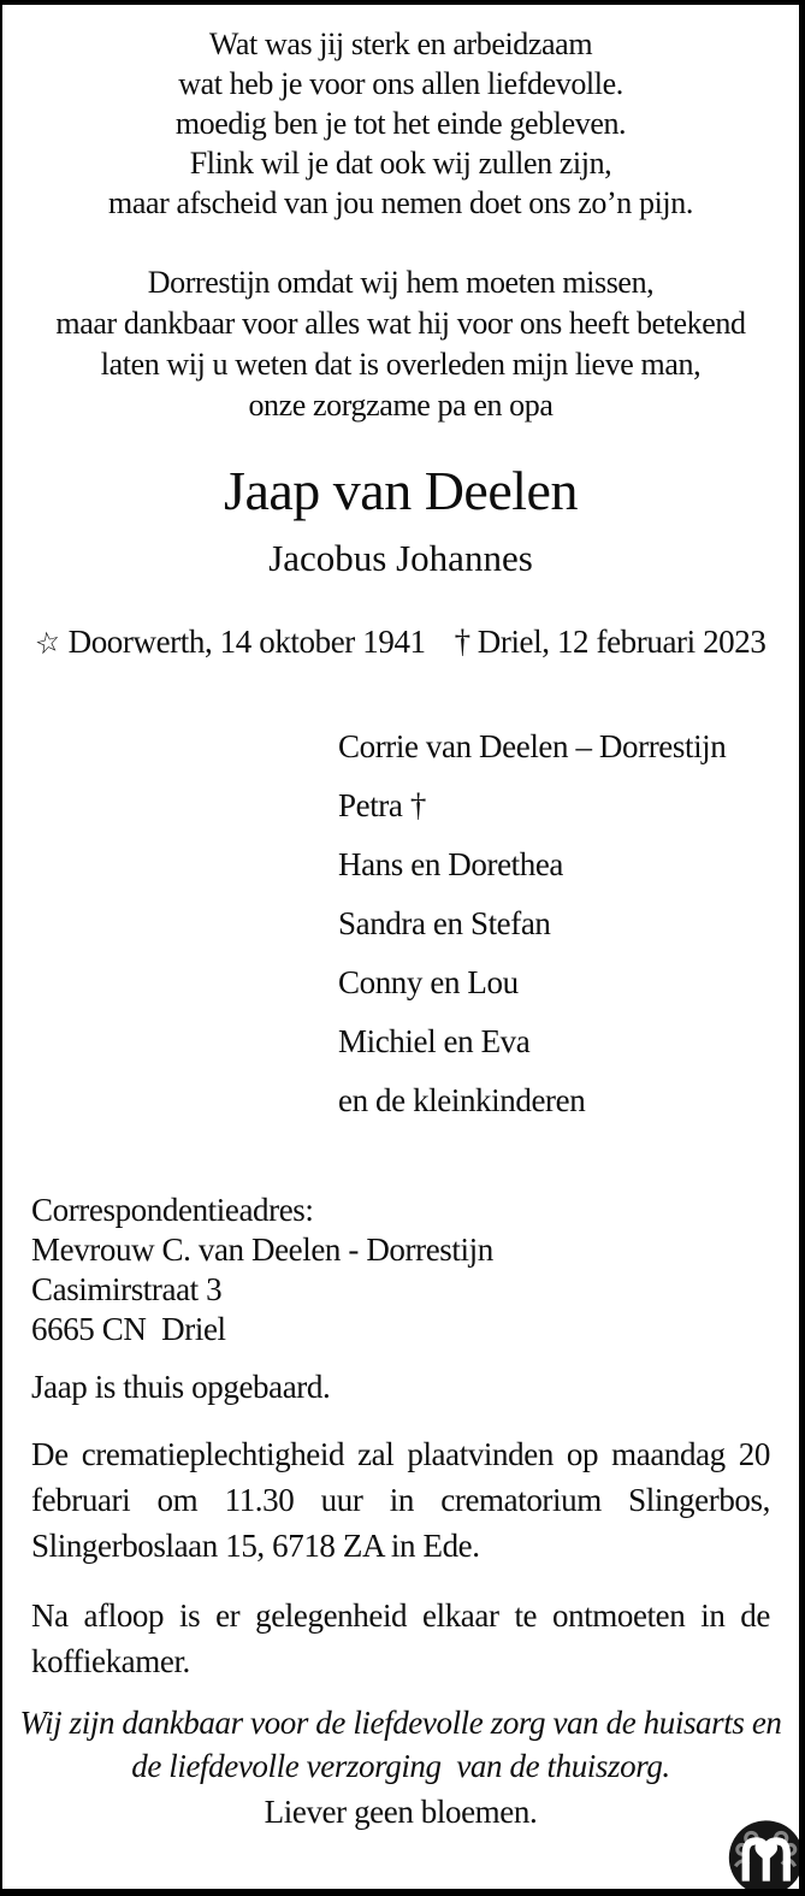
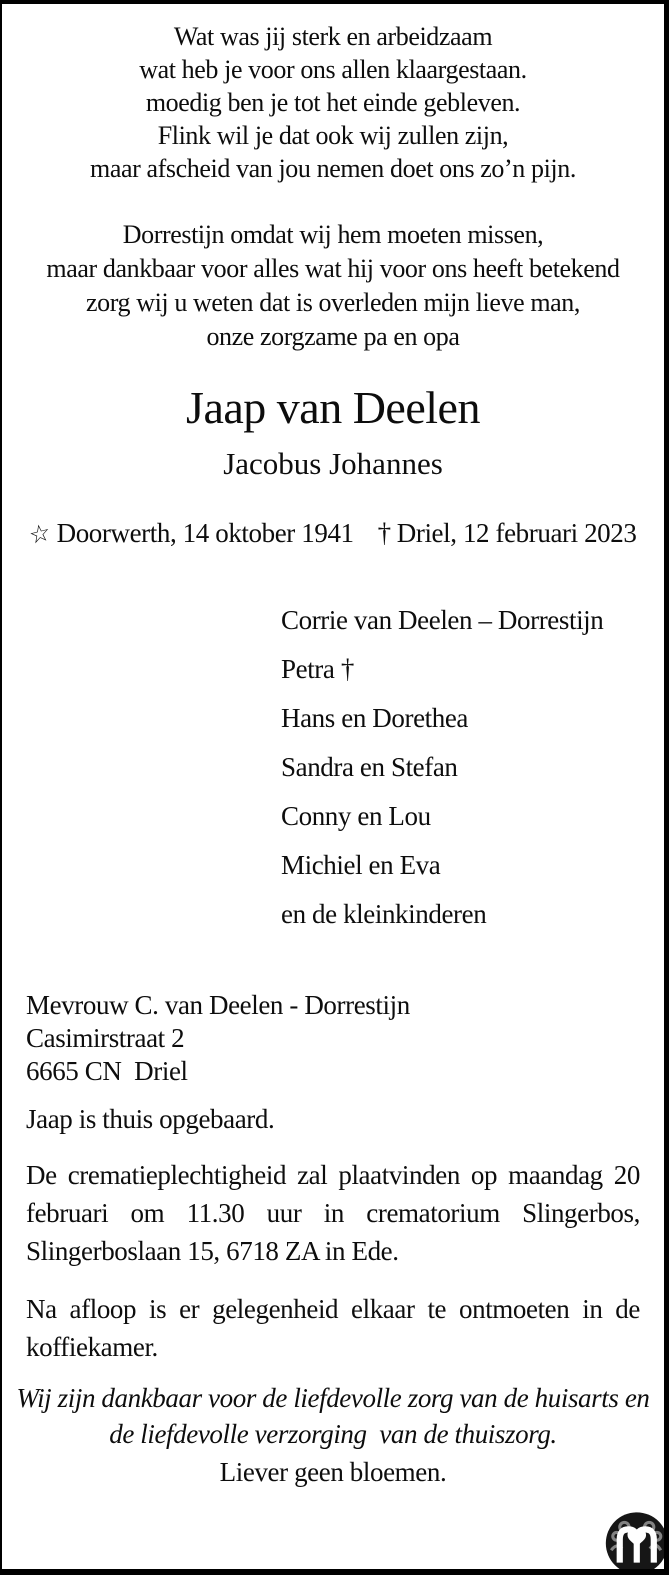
  Wat was jij sterk en arbeidzaam
- wat heb je voor ons allen liefdevolle.
+ wat heb je voor ons allen klaargestaan.
  moedig ben je tot het einde gebleven.
  Flink wil je dat ook wij zullen zijn,
  maar afscheid van jou nemen doet ons zo’n pijn.
  Dorrestijn omdat wij hem moeten missen,
  maar dankbaar voor alles wat hij voor ons heeft betekend
- laten wij u weten dat is overleden mijn lieve man,
+ zorg wij u weten dat is overleden mijn lieve man,
  onze zorgzame pa en opa
  Jaap van Deelen
  Jacobus Johannes
  † Driel, 12 februari 2023
  Corrie van Deelen – Dorrestijn
  Petra †
  Hans en Dorethea
  Sandra en Stefan
  Conny en Lou
  Michiel en Eva
  en de kleinkinderen
- Correspondentieadres:
  Mevrouw C. van Deelen - Dorrestijn
- Casimirstraat 3
+ Casimirstraat 2
  6665 CN Driel
  Jaap is thuis opgebaard.
  De crematieplechtigheid zal plaatvinden op maandag 20 februari om 11.30 uur in crematorium Slingerbos, Slingerboslaan 15, 6718 ZA in Ede.
  Na afloop is er gelegenheid elkaar te ontmoeten in de koffiekamer.
  Wij zijn dankbaar voor de liefdevolle zorg van de huisarts en de liefdevolle verzorging van de thuiszorg.
  Liever geen bloemen.
